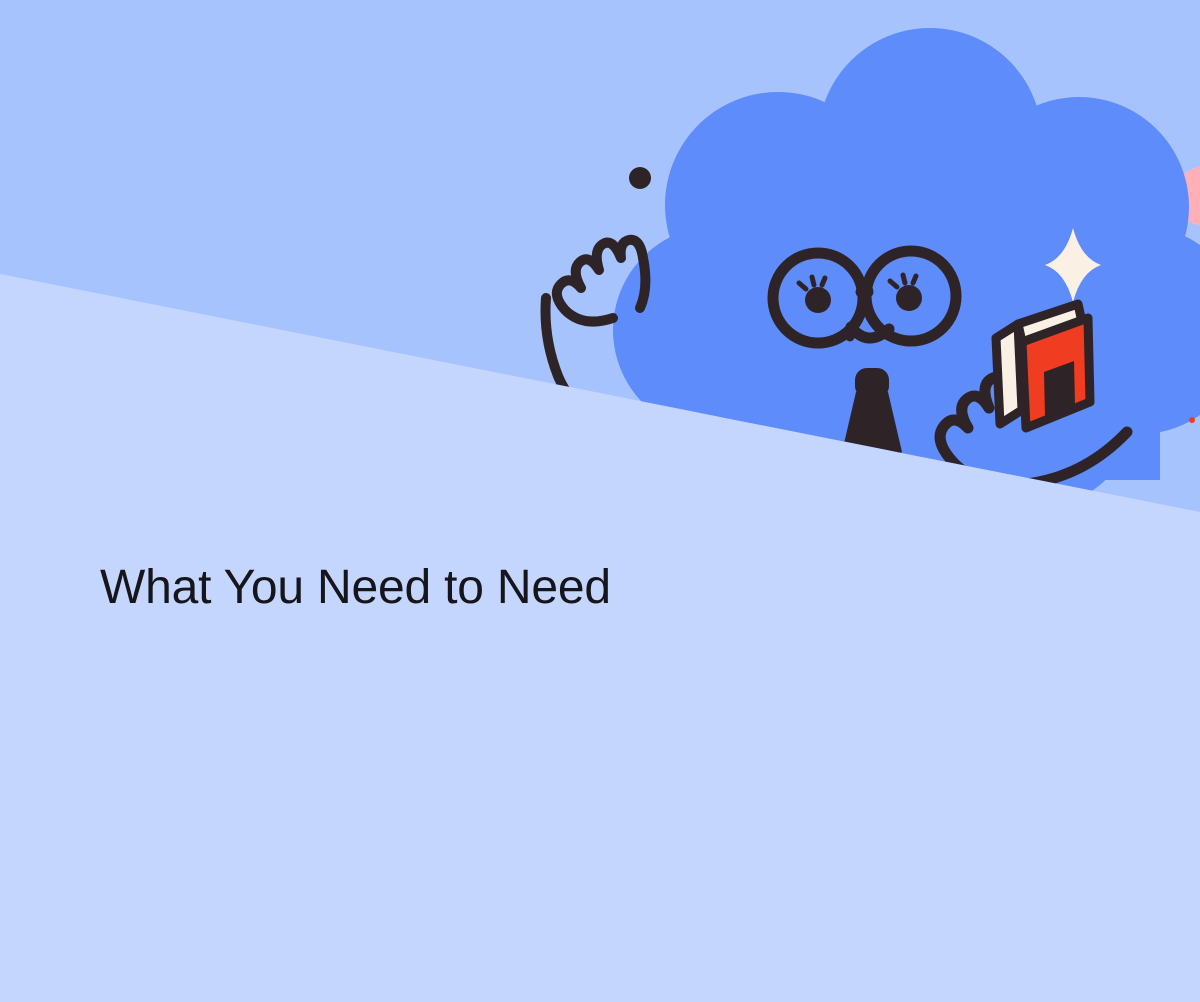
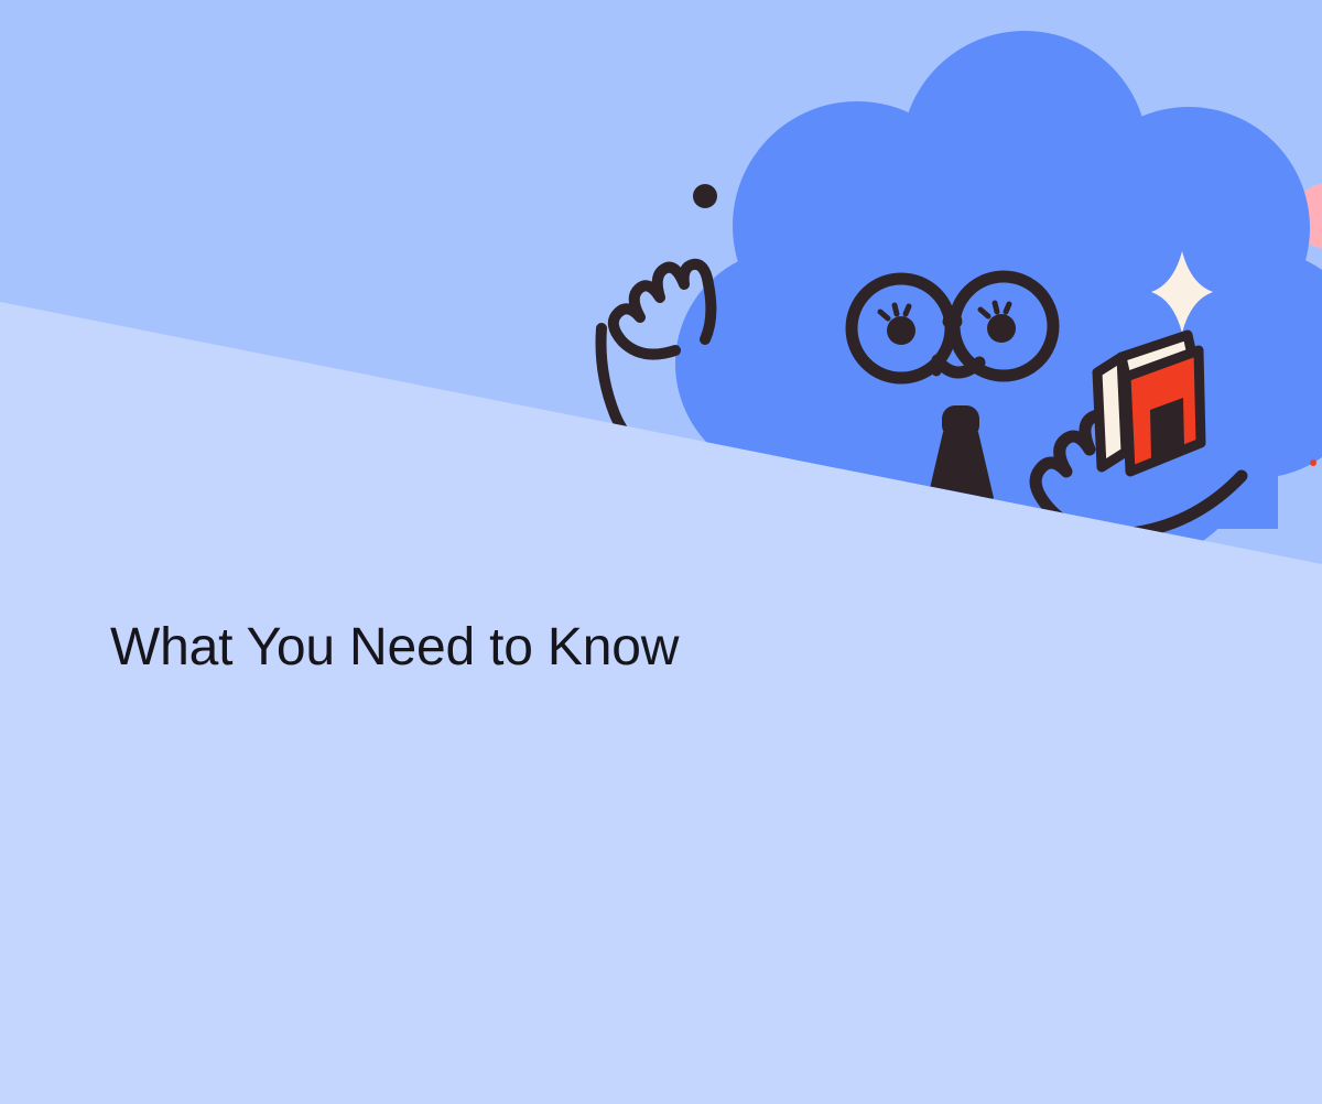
- What You Need to Need
+ What You Need to Know
